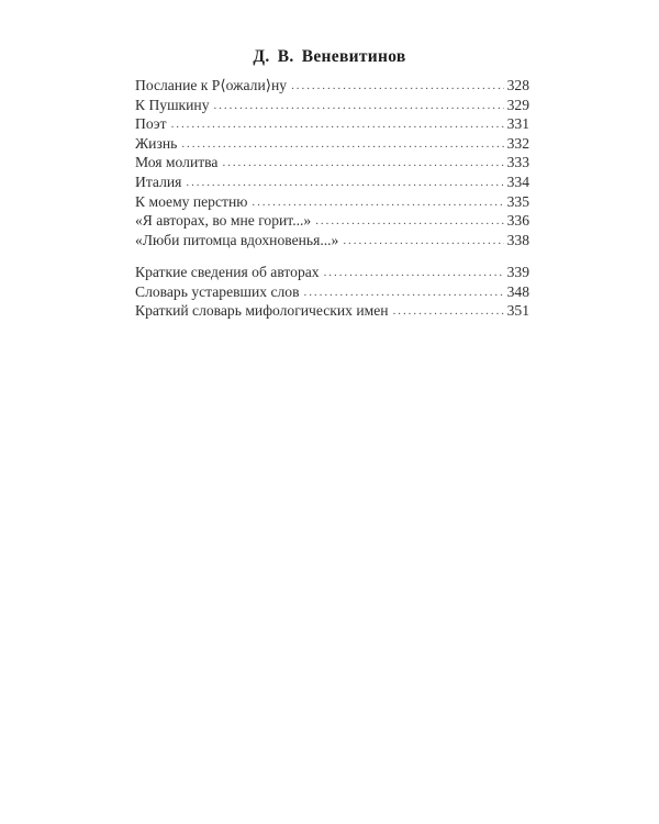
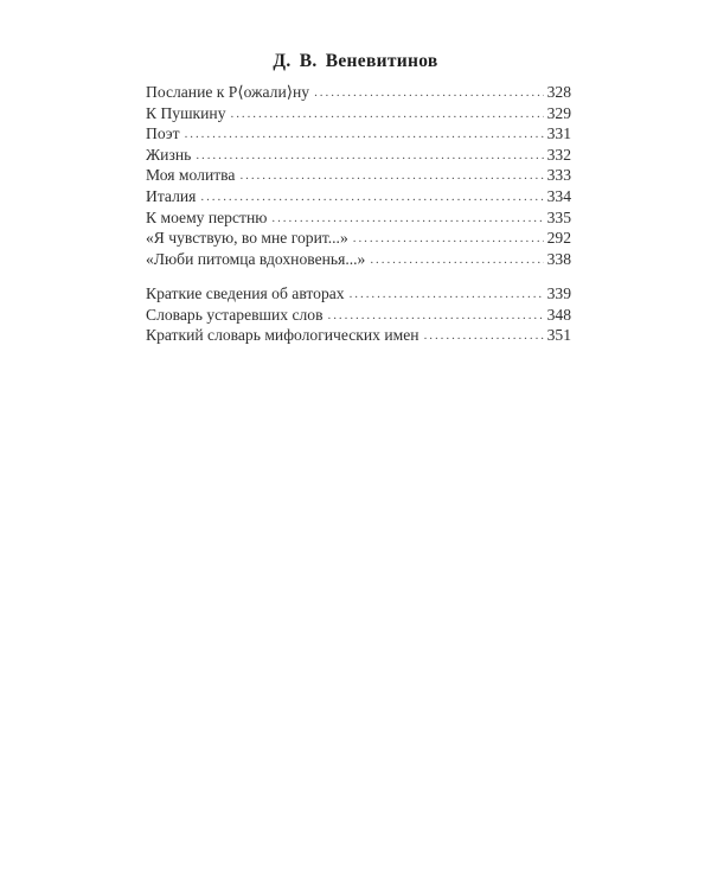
  Д. В. Веневитинов
  Послание к Р⟨ожали⟩ну
  328
  К Пушкину
  329
  Поэт
  331
  Жизнь
  332
  Моя молитва
  333
  Италия
  334
  К моему перстню
  335
- «Я авторах, во мне горит...»
+ «Я чувствую, во мне горит...»
- 336
+ 292
  «Люби питомца вдохновенья...»
  338
  Краткие сведения об авторах
  339
  Словарь устаревших слов
  348
  Краткий словарь мифологических имен
  351
